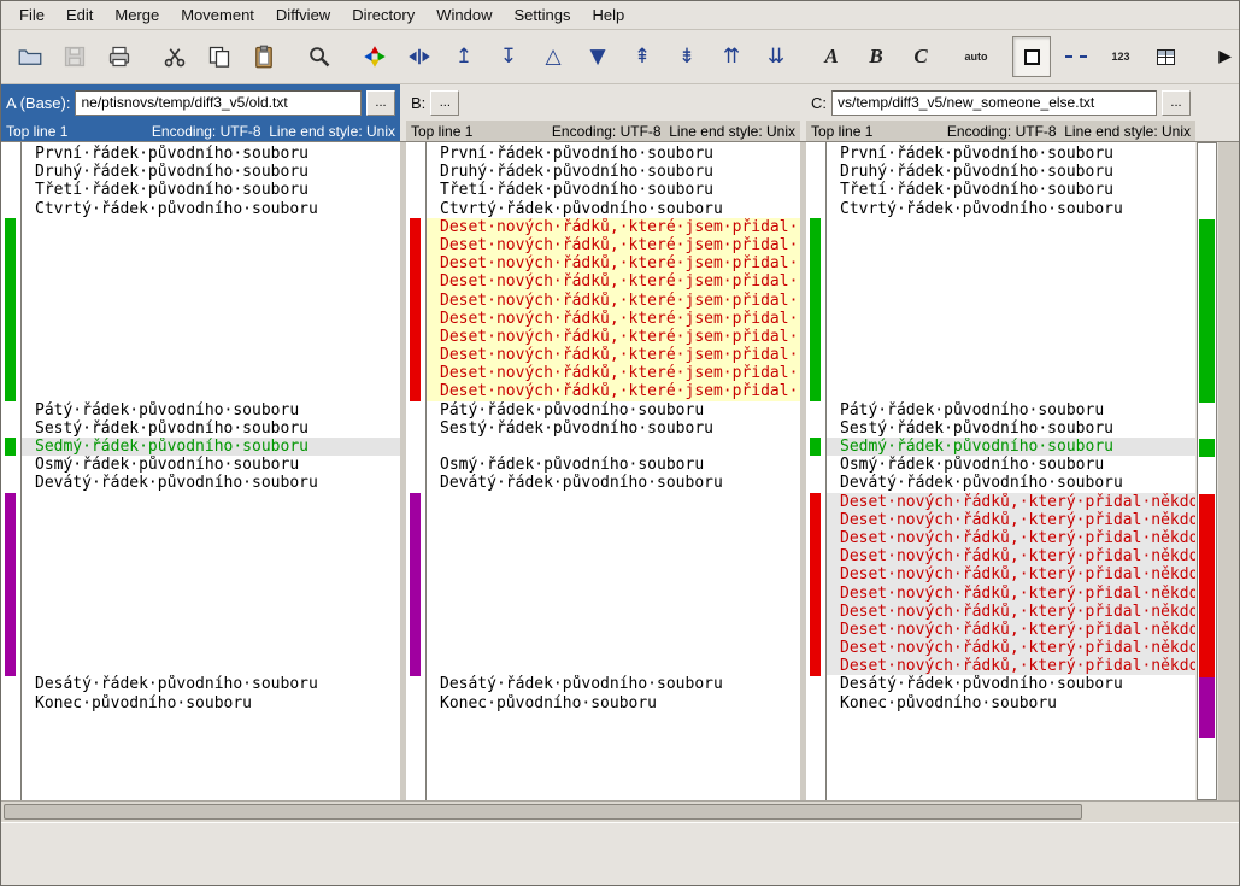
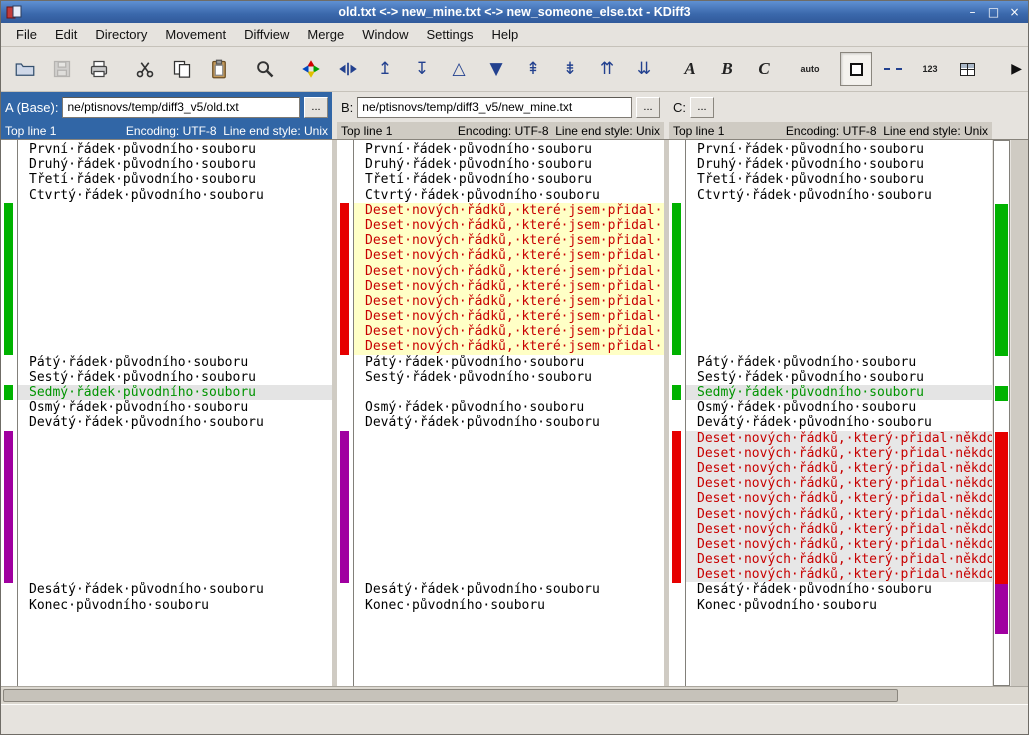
+ old.txt <-> new_mine.txt <-> new_someone_else.txt - KDiff3
+ –
+ □
+ ×
  File
  Edit
- Merge
+ Directory
  Movement
  Diffview
- Directory
+ Merge
  Window
  Settings
  Help
  ↥
  ↧
  △
  ▼
  ⇞
  ⇟
  ⇈
  ⇊
  A
  B
  C
  auto
  123
  ▶
  A (Base):
  ne/ptisnovs/temp/diff3_v5/old.txt
  ...
  B:
+ ne/ptisnovs/temp/diff3_v5/new_mine.txt
  ...
  C:
- vs/temp/diff3_v5/new_someone_else.txt
  ...
  Top line 1
  Encoding: UTF-8 Line end style: Unix
  Top line 1
  Encoding: UTF-8 Line end style: Unix
  Top line 1
  Encoding: UTF-8 Line end style: Unix
  První·řádek·původního·souboru
  Druhý·řádek·původního·souboru
  Třetí·řádek·původního·souboru
  Čtvrtý·řádek·původního·souboru
  Pátý·řádek·původního·souboru
  Šestý·řádek·původního·souboru
  Sedmý·řádek·původního·souboru
  Osmý·řádek·původního·souboru
  Devátý·řádek·původního·souboru
  Desátý·řádek·původního·souboru
  Konec·původního·souboru
  První·řádek·původního·souboru
  Druhý·řádek·původního·souboru
  Třetí·řádek·původního·souboru
  Čtvrtý·řádek·původního·souboru
  Deset·nových·řádků,·které·jsem·přidal·
  Deset·nových·řádků,·které·jsem·přidal·
  Deset·nových·řádků,·které·jsem·přidal·
  Deset·nových·řádků,·které·jsem·přidal·
  Deset·nových·řádků,·které·jsem·přidal·
  Deset·nových·řádků,·které·jsem·přidal·
  Deset·nových·řádků,·které·jsem·přidal·
  Deset·nových·řádků,·které·jsem·přidal·
  Deset·nových·řádků,·které·jsem·přidal·
  Deset·nových·řádků,·které·jsem·přidal·
  Pátý·řádek·původního·souboru
  Šestý·řádek·původního·souboru
  Osmý·řádek·původního·souboru
  Devátý·řádek·původního·souboru
  Desátý·řádek·původního·souboru
  Konec·původního·souboru
  První·řádek·původního·souboru
  Druhý·řádek·původního·souboru
  Třetí·řádek·původního·souboru
  Čtvrtý·řádek·původního·souboru
  Pátý·řádek·původního·souboru
  Šestý·řádek·původního·souboru
  Sedmý·řádek·původního·souboru
  Osmý·řádek·původního·souboru
  Devátý·řádek·původního·souboru
  Deset·nových·řádků,·který·přidal·někdo
  Deset·nových·řádků,·který·přidal·někdo
  Deset·nových·řádků,·který·přidal·někdo
  Deset·nových·řádků,·který·přidal·někdo
  Deset·nových·řádků,·který·přidal·někdo
  Deset·nových·řádků,·který·přidal·někdo
  Deset·nových·řádků,·který·přidal·někdo
  Deset·nových·řádků,·který·přidal·někdo
  Deset·nových·řádků,·který·přidal·někdo
  Deset·nových·řádků,·který·přidal·někdo
  Desátý·řádek·původního·souboru
  Konec·původního·souboru
